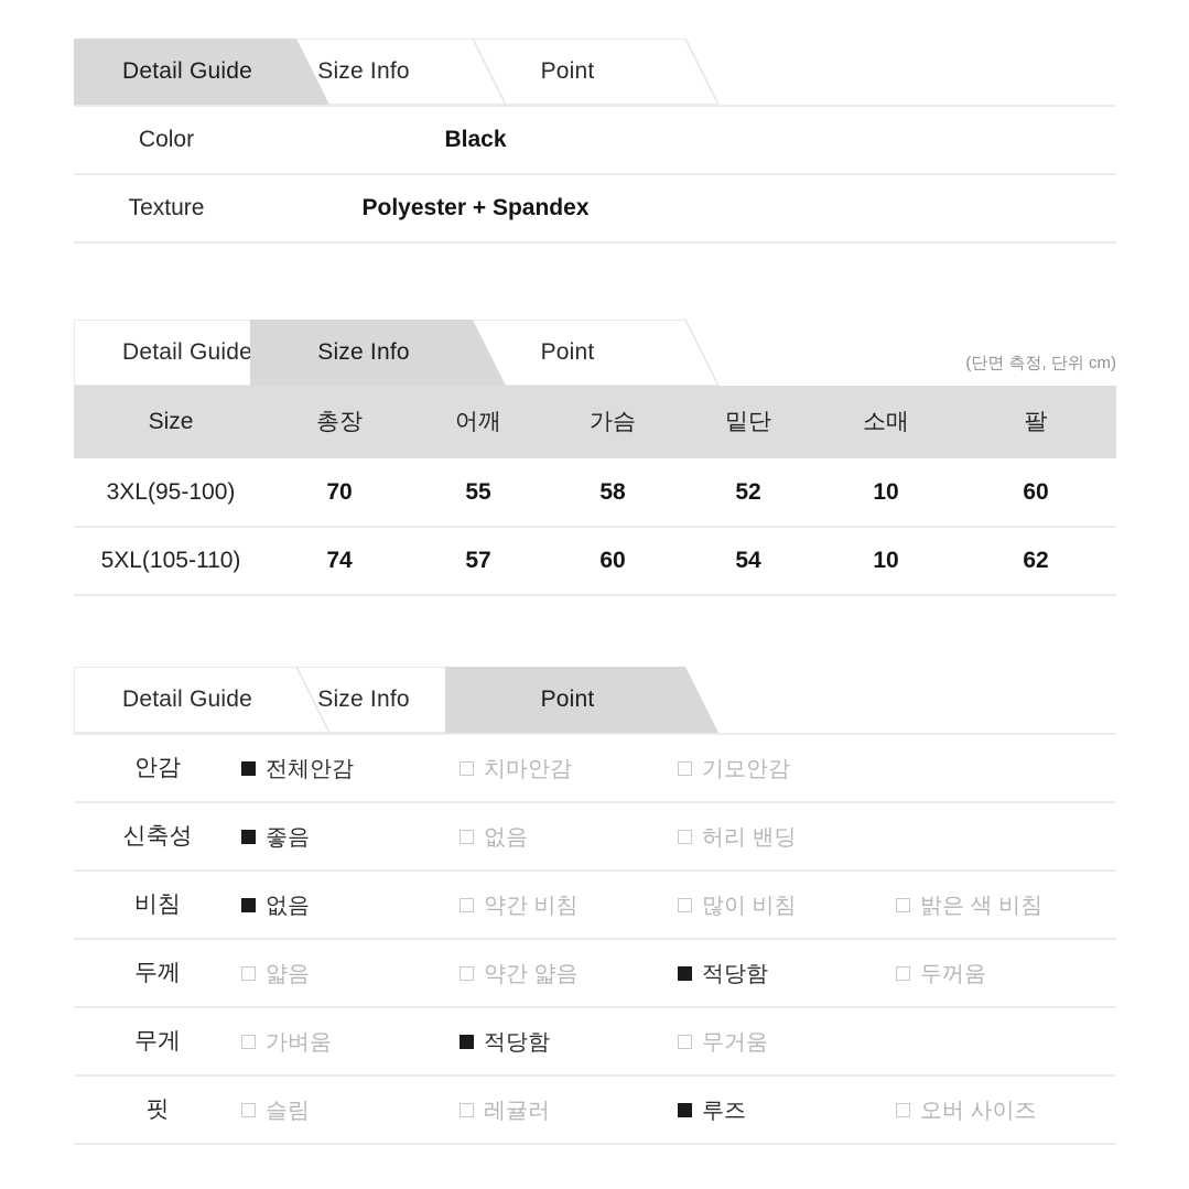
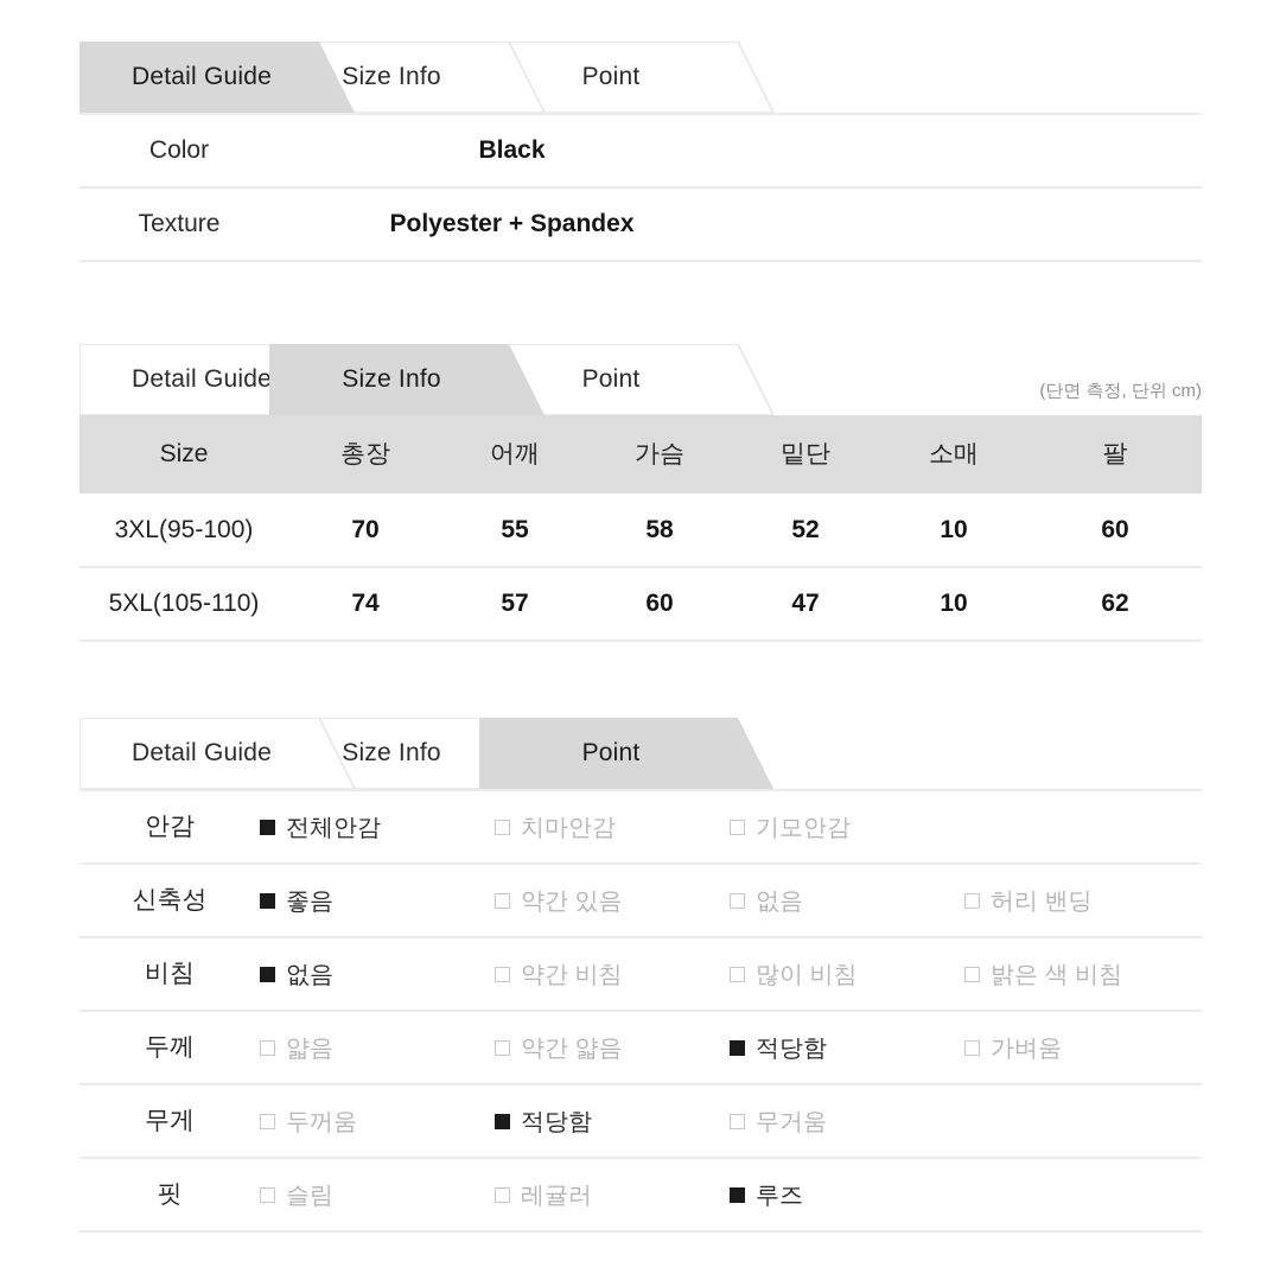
  Detail Guide
  Size Info
  Point
  Color
  Black
  Texture
  Polyester + Spandex
  (단면 측정, 단위 cm)
  Detail Guide
  Size Info
  Point
  Size	총장	어깨	가슴	밑단	소매	팔
  3XL(95-100)	70	55	58	52	10	60
- 5XL(105-110)	74	57	60	54	10	62
+ 5XL(105-110)	74	57	60	47	10	62
  Detail Guide
  Size Info
  Point
  안감
  전체안감
  치마안감
  기모안감
  신축성
  좋음
+ 약간 있음
  없음
  허리 밴딩
  비침
  없음
  약간 비침
  많이 비침
  밝은 색 비침
  두께
  얇음
  약간 얇음
  적당함
- 두꺼움
+ 가벼움
  무게
- 가벼움
+ 두꺼움
  적당함
  무거움
  핏
  슬림
  레귤러
  루즈
- 오버 사이즈
